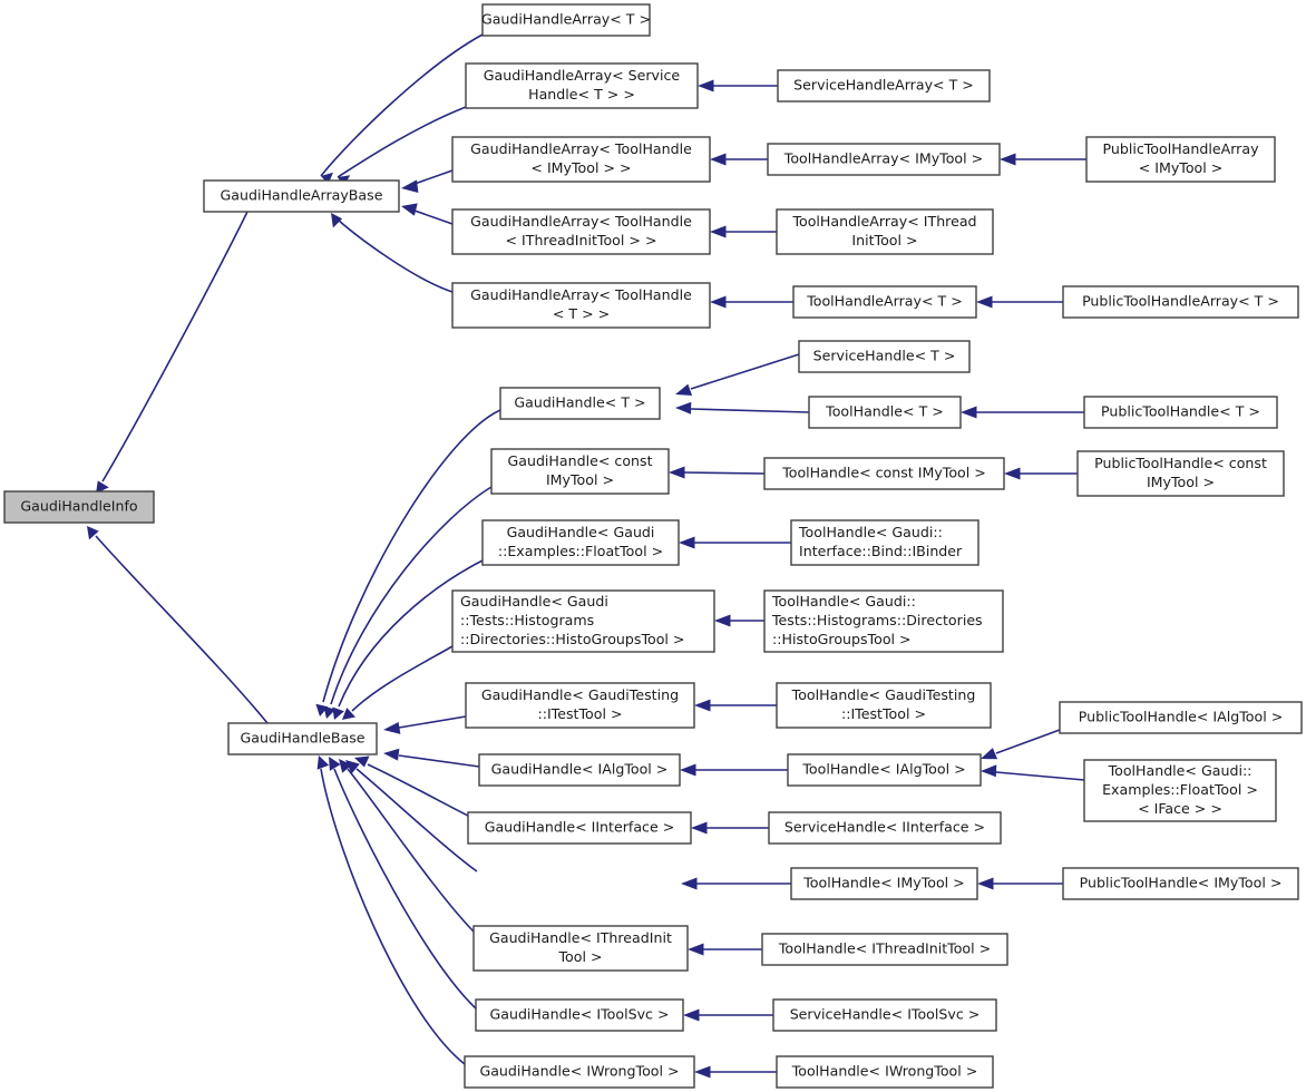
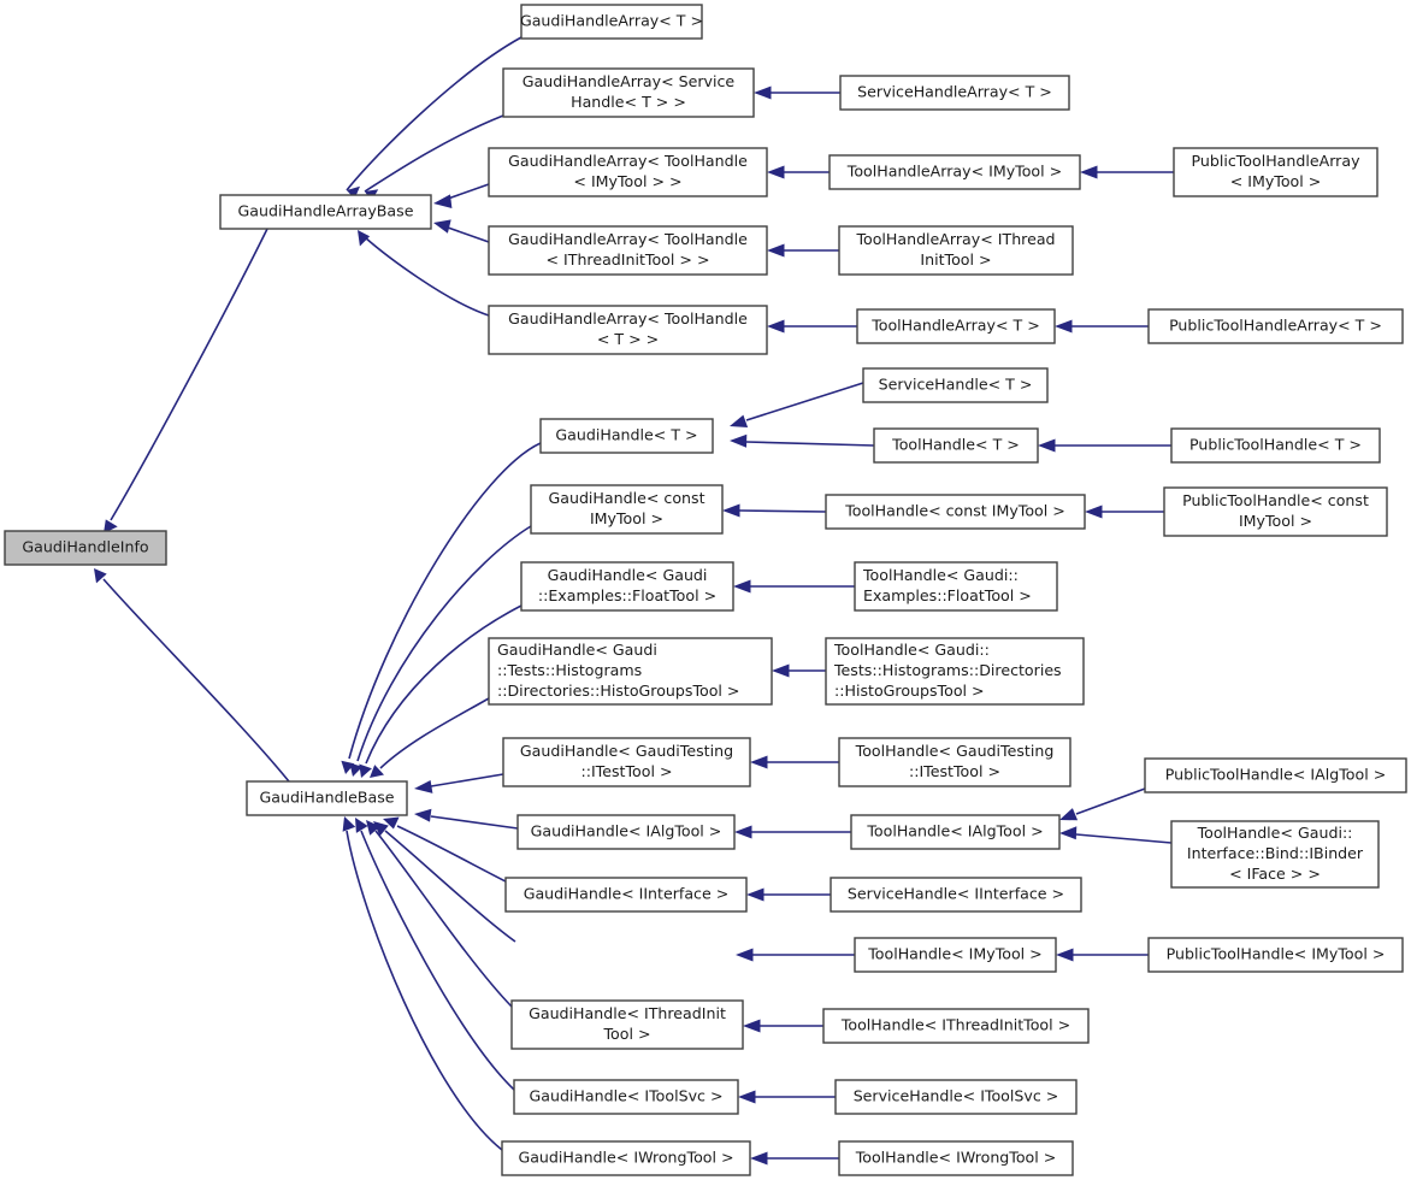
  GaudiHandleArray< T >
  GaudiHandleArray< Service
  Handle< T > >
  GaudiHandleArray< ToolHandle
  < IMyTool > >
  GaudiHandleArrayBase
  GaudiHandleArray< ToolHandle
  < IThreadInitTool > >
  GaudiHandleArray< ToolHandle
  < T > >
  ServiceHandleArray< T >
  ToolHandleArray< IMyTool >
  ToolHandleArray< IThread
  InitTool >
  ToolHandleArray< T >
  PublicToolHandleArray
  < IMyTool >
  PublicToolHandleArray< T >
  GaudiHandleInfo
  GaudiHandle< T >
  GaudiHandle< const
  IMyTool >
  GaudiHandle< Gaudi
  ::Examples::FloatTool >
  GaudiHandle< Gaudi
  ::Tests::Histograms
  ::Directories::HistoGroupsTool >
  GaudiHandle< GaudiTesting
  ::ITestTool >
  GaudiHandleBase
  GaudiHandle< IAlgTool >
  GaudiHandle< IInterface >
  GaudiHandle< IThreadInit
  Tool >
  GaudiHandle< IToolSvc >
  GaudiHandle< IWrongTool >
  ServiceHandle< T >
  ToolHandle< T >
  ToolHandle< const IMyTool >
  ToolHandle< Gaudi::
- Interface::Bind::IBinder
+ Examples::FloatTool >
  ToolHandle< Gaudi::
  Tests::Histograms::Directories
  ::HistoGroupsTool >
  ToolHandle< GaudiTesting
  ::ITestTool >
  ToolHandle< IAlgTool >
  ServiceHandle< IInterface >
  ToolHandle< IMyTool >
  ToolHandle< IThreadInitTool >
  ServiceHandle< IToolSvc >
  ToolHandle< IWrongTool >
  PublicToolHandle< T >
  PublicToolHandle< const
  IMyTool >
  PublicToolHandle< IAlgTool >
  ToolHandle< Gaudi::
- Examples::FloatTool >
+ Interface::Bind::IBinder
  < IFace > >
  PublicToolHandle< IMyTool >
